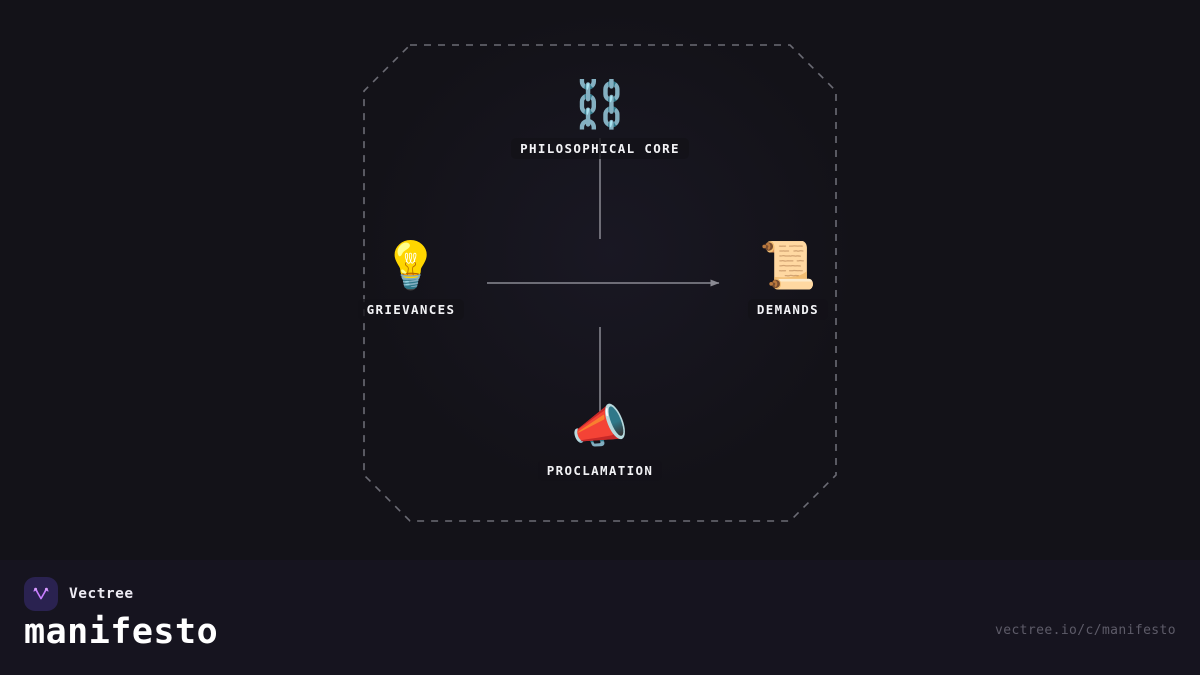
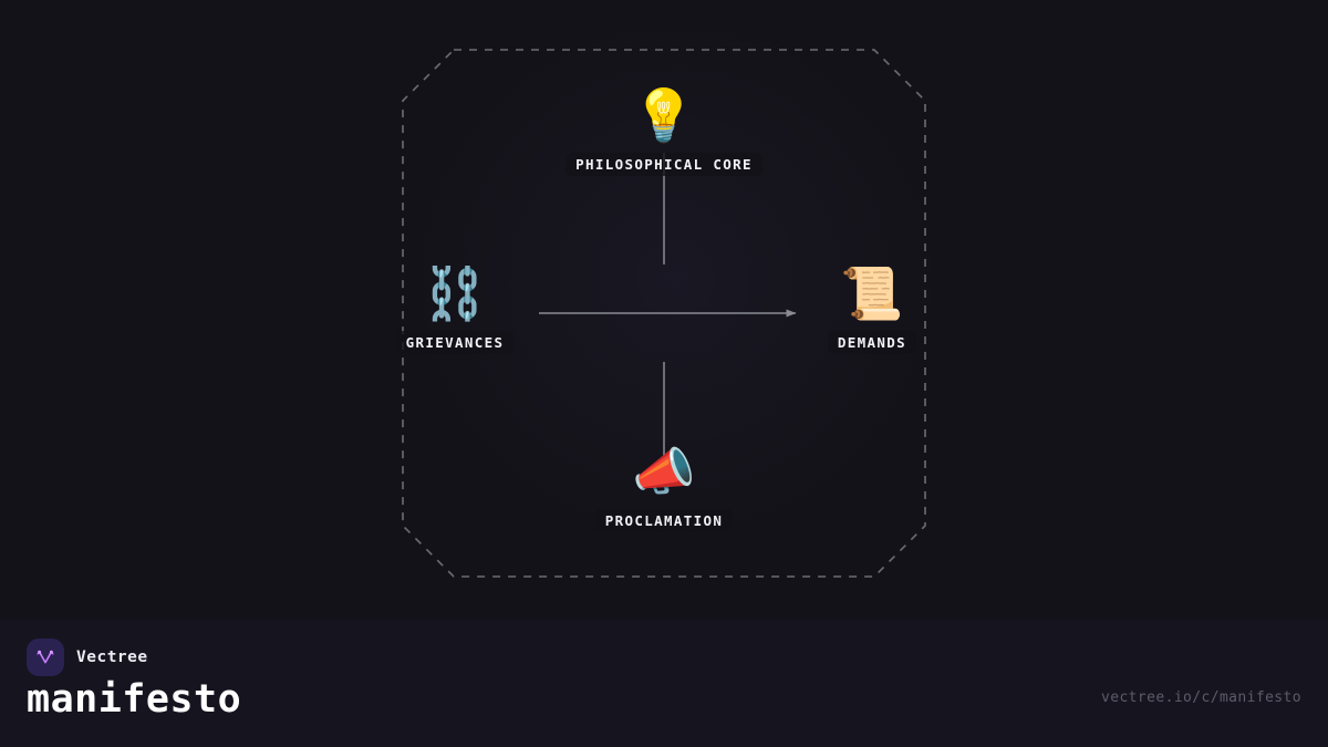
- ⛓️
+ 💡
  PHILOSOPHICAL CORE
- 💡
+ ⛓️
  GRIEVANCES
  📜
  DEMANDS
  📣
  PROCLAMATION
  Vectree
  manifesto
  vectree.io/c/manifesto
